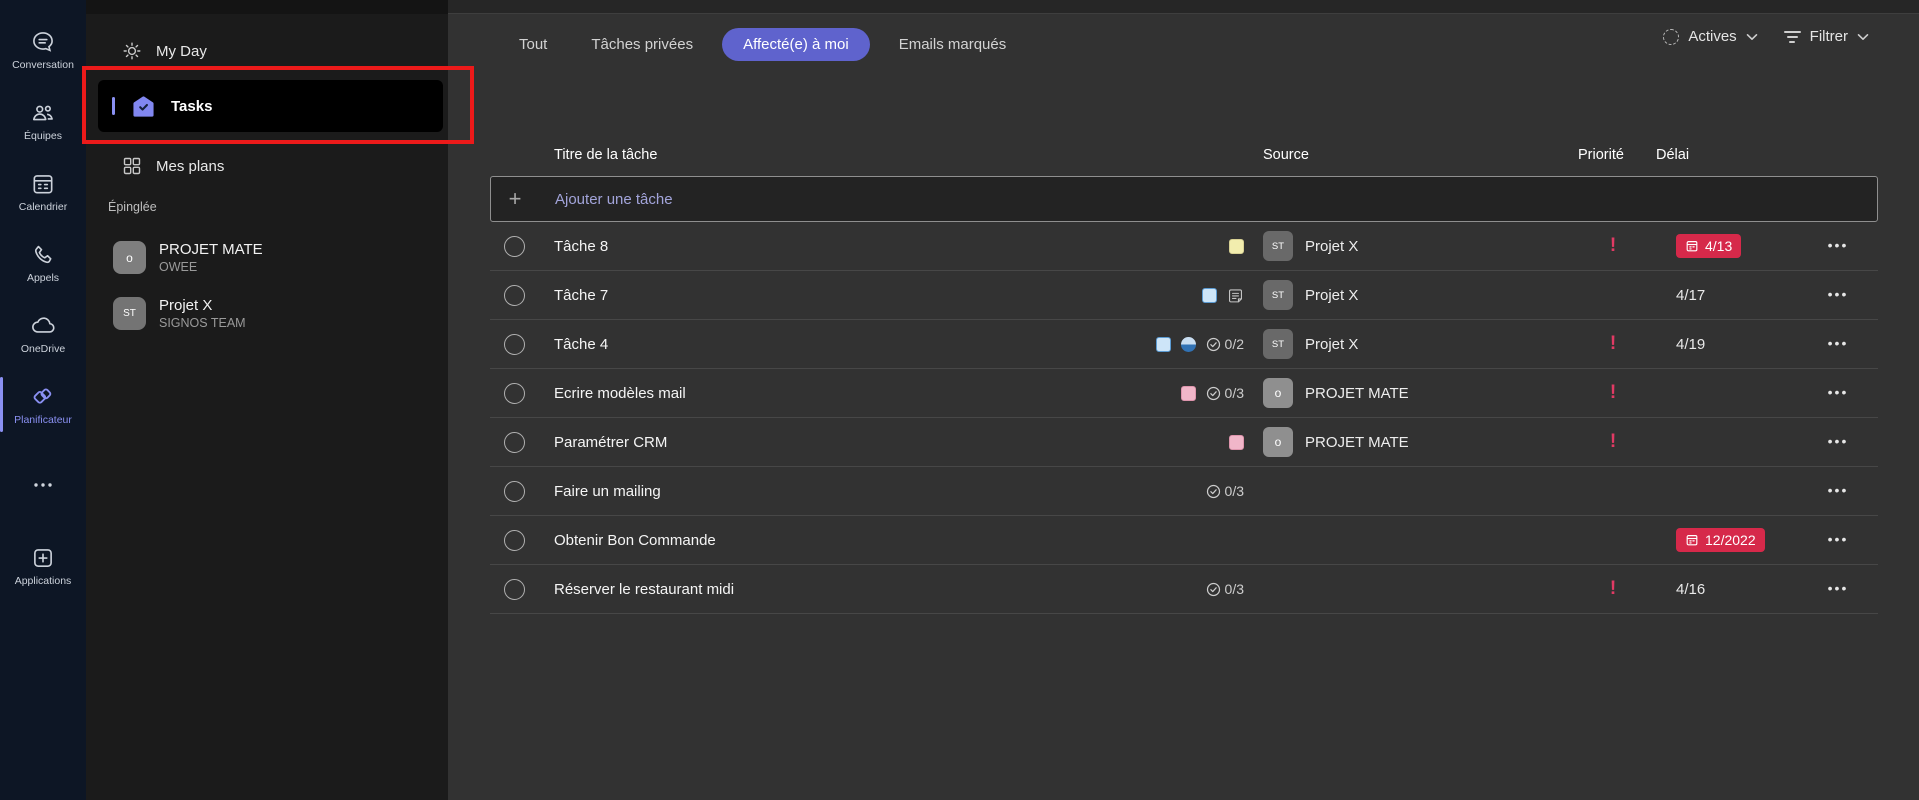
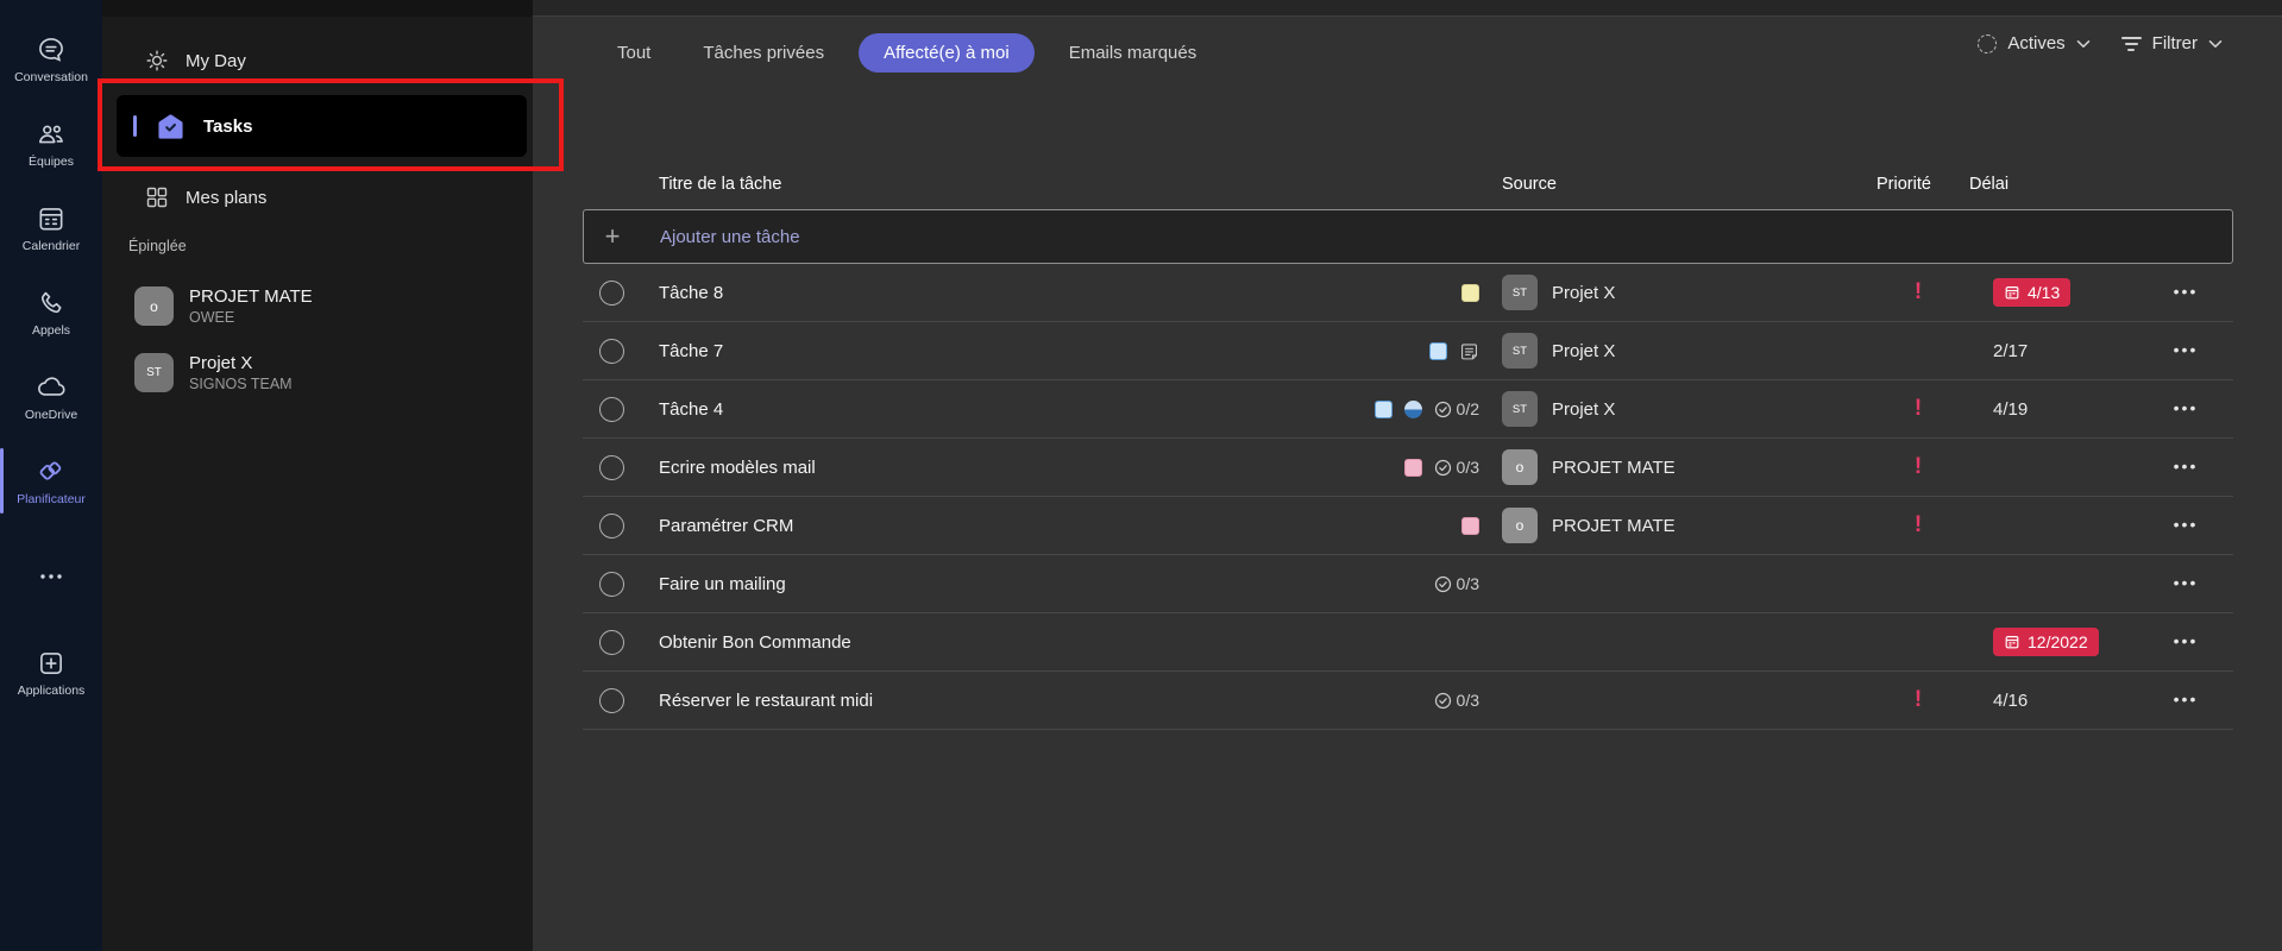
  Conversation
  Équipes
  Calendrier
  Appels
  OneDrive
  Planificateur
  Applications
  My Day
  Tasks
  Mes plans
  Épinglée
  o
  PROJET MATE
  OWEE
  ST
  Projet X
  SIGNOS TEAM
  Tout
  Tâches privées
  Affecté(e) à moi
  Emails marqués
  Actives
  Filtrer
  Titre de la tâche
  Source
  Priorité
  Délai
  +
  Ajouter une tâche
  Tâche 8
  ST
  Projet X
  !
  4/13
  •••
  Tâche 7
  ST
  Projet X
- 4/17
+ 2/17
  •••
  Tâche 4
  0/2
  ST
  Projet X
  !
  4/19
  •••
  Ecrire modèles mail
  0/3
  o
  PROJET MATE
  !
  •••
  Paramétrer CRM
  o
  PROJET MATE
  !
  •••
  Faire un mailing
  0/3
  •••
  Obtenir Bon Commande
  12/2022
  •••
  Réserver le restaurant midi
  0/3
  !
  4/16
  •••
